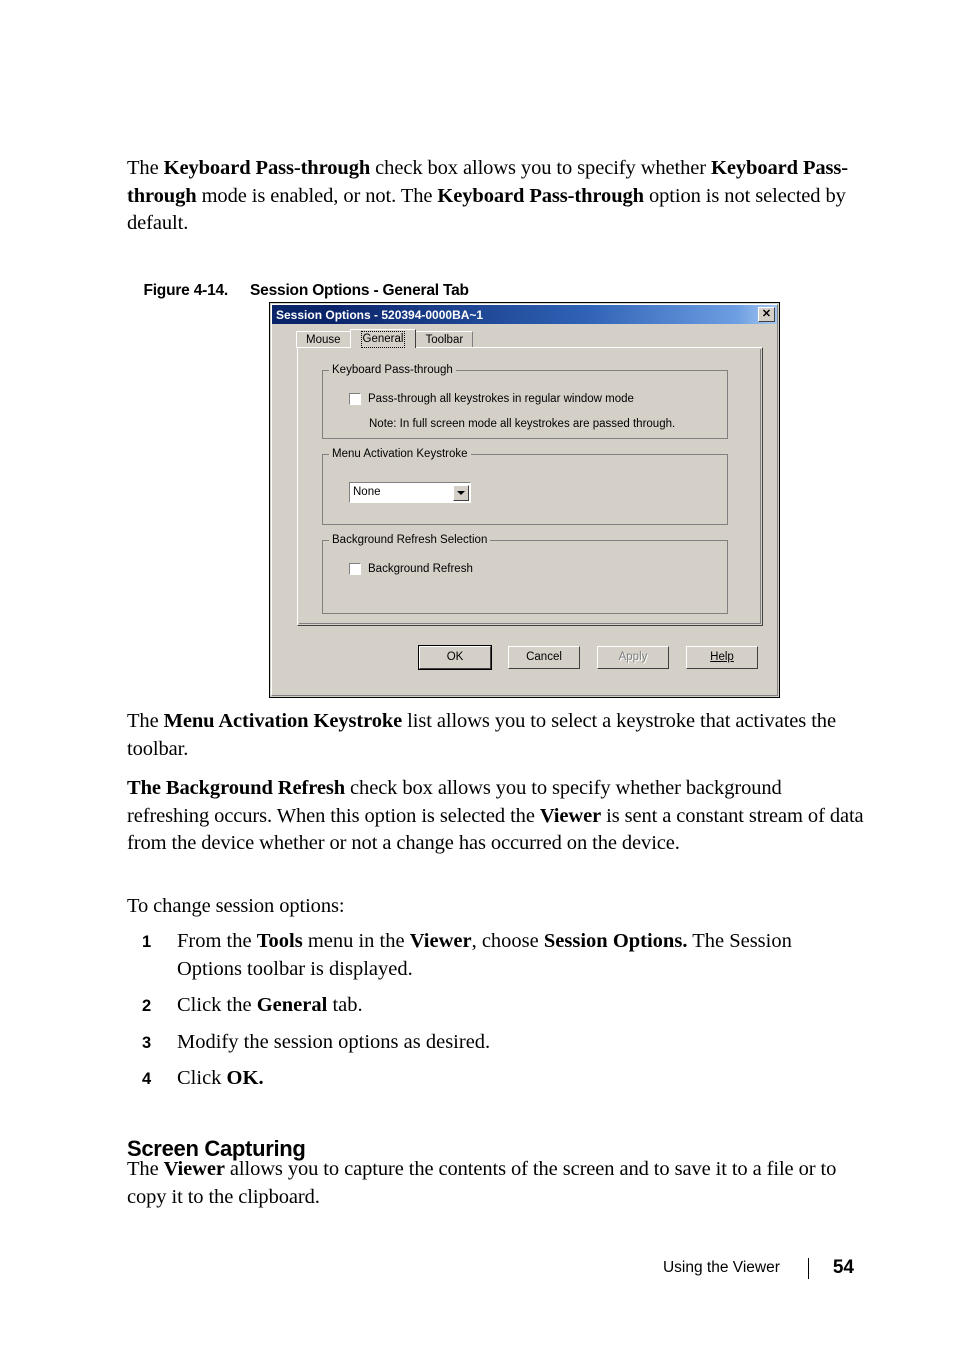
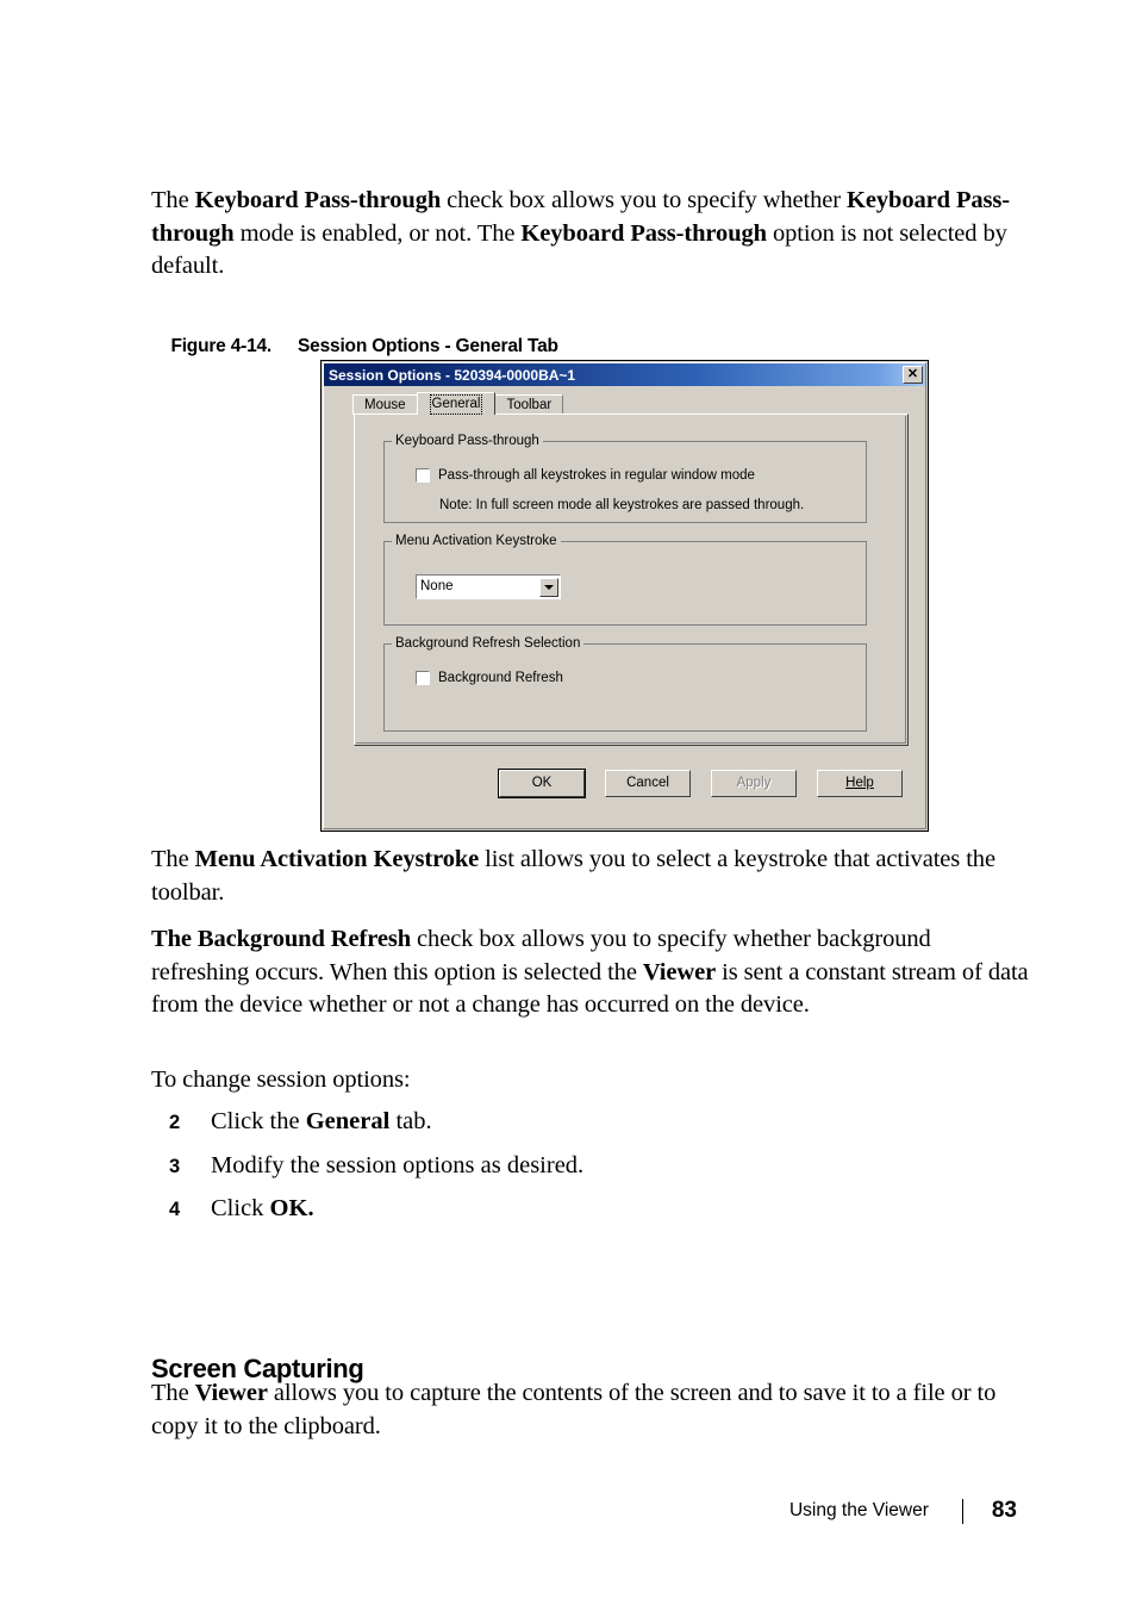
  The Keyboard Pass-through check box allows you to specify whether Keyboard Pass-through mode is enabled, or not. The Keyboard Pass-through option is not selected by default.
  Figure 4-14. Session Options - General Tab
  Session Options - 520394-0000BA~1
  ✕
  Mouse
  General
  Toolbar
  Keyboard Pass-through
  Pass-through all keystrokes in regular window mode
  Note: In full screen mode all keystrokes are passed through.
  Menu Activation Keystroke
  None
  Background Refresh Selection
  Background Refresh
  OK
  Cancel
  Apply
  Help
  The Menu Activation Keystroke list allows you to select a keystroke that activates the toolbar.
  The Background Refresh check box allows you to specify whether background refreshing occurs. When this option is selected the Viewer is sent a constant stream of data from the device whether or not a change has occurred on the device.
  To change session options:
- 1
- From the Tools menu in the Viewer, choose Session Options. The Session Options toolbar is displayed.
  2
  Click the General tab.
  3
  Modify the session options as desired.
  4
  Click OK.
  Screen Capturing
  The Viewer allows you to capture the contents of the screen and to save it to a file or to copy it to the clipboard.
  Using the Viewer
- 54
+ 83
